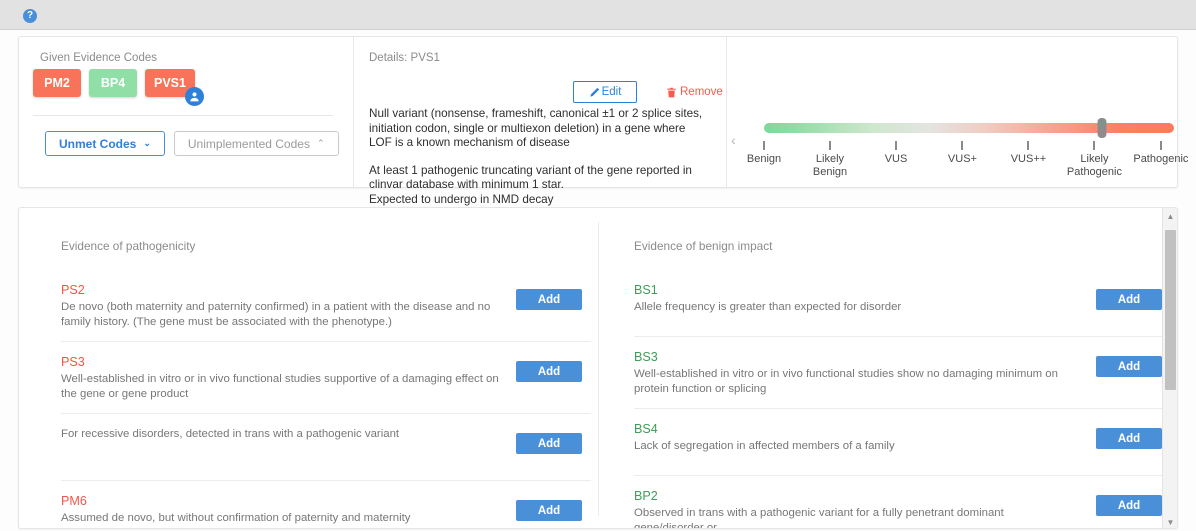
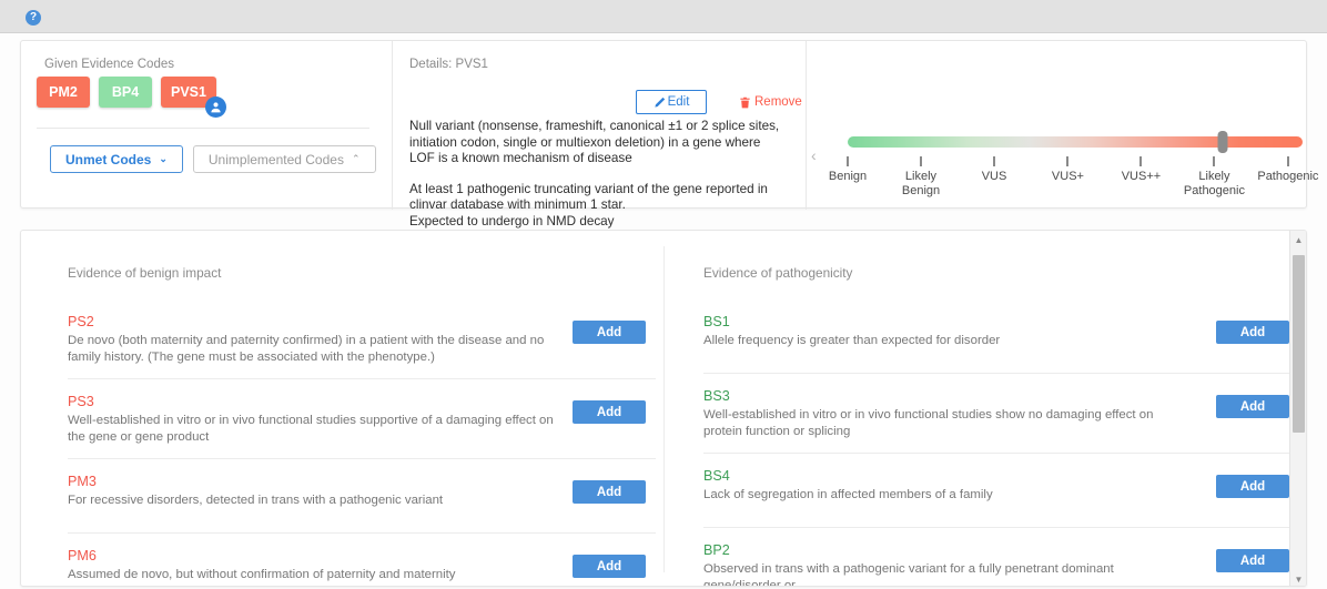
  ?
  Given Evidence Codes
  PM2
  BP4
  PVS1
  Unmet Codes
  ⌄
  Unimplemented Codes
  ⌃
  Details: PVS1
  Edit
  Remove
  Null variant (nonsense, frameshift, canonical ±1 or 2 splice sites, initiation codon, single or multiexon deletion) in a gene where LOF is a known mechanism of disease
  At least 1 pathogenic truncating variant of the gene reported in clinvar database with minimum 1 star.
  Expected to undergo in NMD decay
  ‹
  Benign
  Likely
  Benign
  VUS
  VUS+
  VUS++
  Likely
  Pathogenic
  Pathogenic
- Evidence of pathogenicity
+ Evidence of benign impact
  PS2
  De novo (both maternity and paternity confirmed) in a patient with the disease and no family history. (The gene must be associated with the phenotype.)
  Add
  PS3
  Well-established in vitro or in vivo functional studies supportive of a damaging effect on the gene or gene product
  Add
+ PM3
  For recessive disorders, detected in trans with a pathogenic variant
  Add
  PM6
  Assumed de novo, but without confirmation of paternity and maternity
  Add
- Evidence of benign impact
+ Evidence of pathogenicity
  BS1
  Allele frequency is greater than expected for disorder
  Add
  BS3
- Well-established in vitro or in vivo functional studies show no damaging minimum on protein function or splicing
+ Well-established in vitro or in vivo functional studies show no damaging effect on protein function or splicing
  Add
  BS4
  Lack of segregation in affected members of a family
  Add
  BP2
  Observed in trans with a pathogenic variant for a fully penetrant dominant gene/disorder or
  Add
  ▲
  ▼
